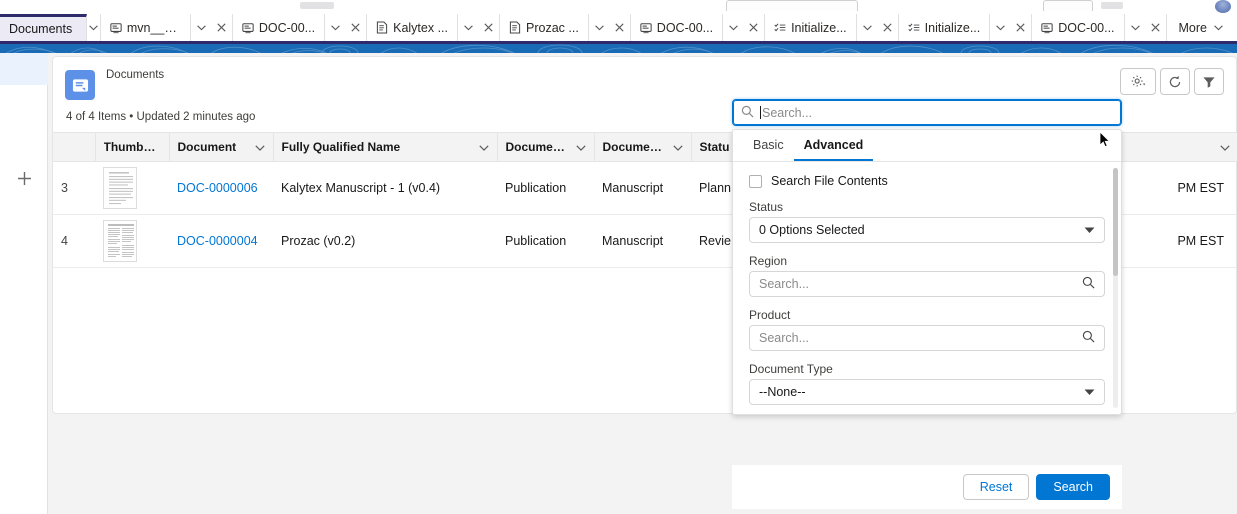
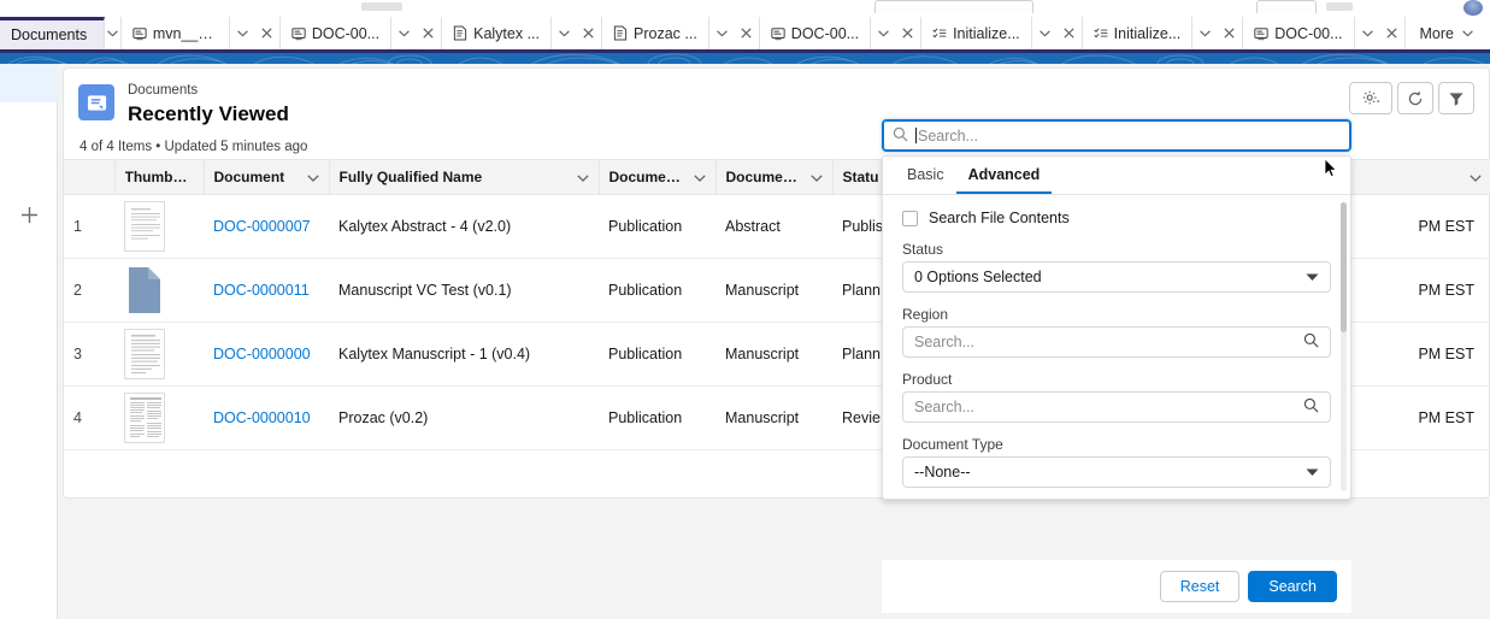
  Documents
  mvn__C..
  DOC-00...
  Kalytex ...
  Prozac ...
  DOC-00...
  Initialize...
  Initialize...
  DOC-00...
  More
  Documents
+ Recently Viewed
- 4 of 4 Items • Updated 2 minutes ago
+ 4 of 4 Items • Updated 5 minutes ago
  	Thumbnai	Document	Fully Qualified Name	Document..	Document..	Statu
+ 1		DOC-0000007	Kalytex Abstract - 4 (v2.0)	Publication	Abstract	Publis	PM EST
+ 2		DOC-0000011	Manuscript VC Test (v0.1)	Publication	Manuscript	Plann	PM EST
- 3		DOC-0000006	Kalytex Manuscript - 1 (v0.4)	Publication	Manuscript	Plann	PM EST
+ 3		DOC-0000000	Kalytex Manuscript - 1 (v0.4)	Publication	Manuscript	Plann	PM EST
- 4		DOC-0000004	Prozac (v0.2)	Publication	Manuscript	Revie	PM EST
+ 4		DOC-0000010	Prozac (v0.2)	Publication	Manuscript	Revie	PM EST
  Search...
  Basic
  Advanced
  Search File Contents
  Status
  0 Options Selected
  Region
  Search...
  Product
  Search...
  Document Type
  --None--
  Reset
  Search
